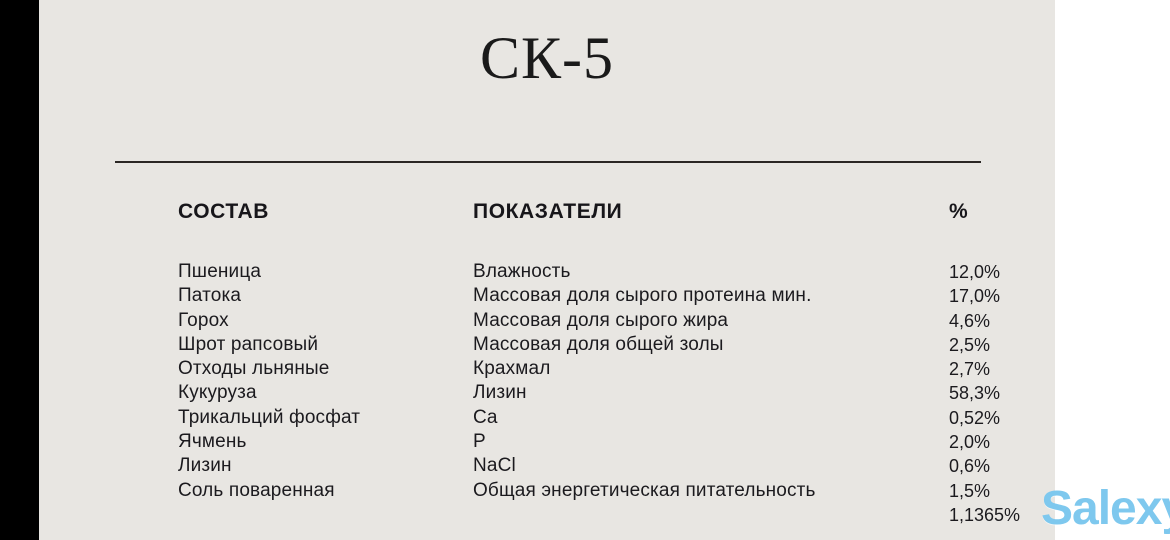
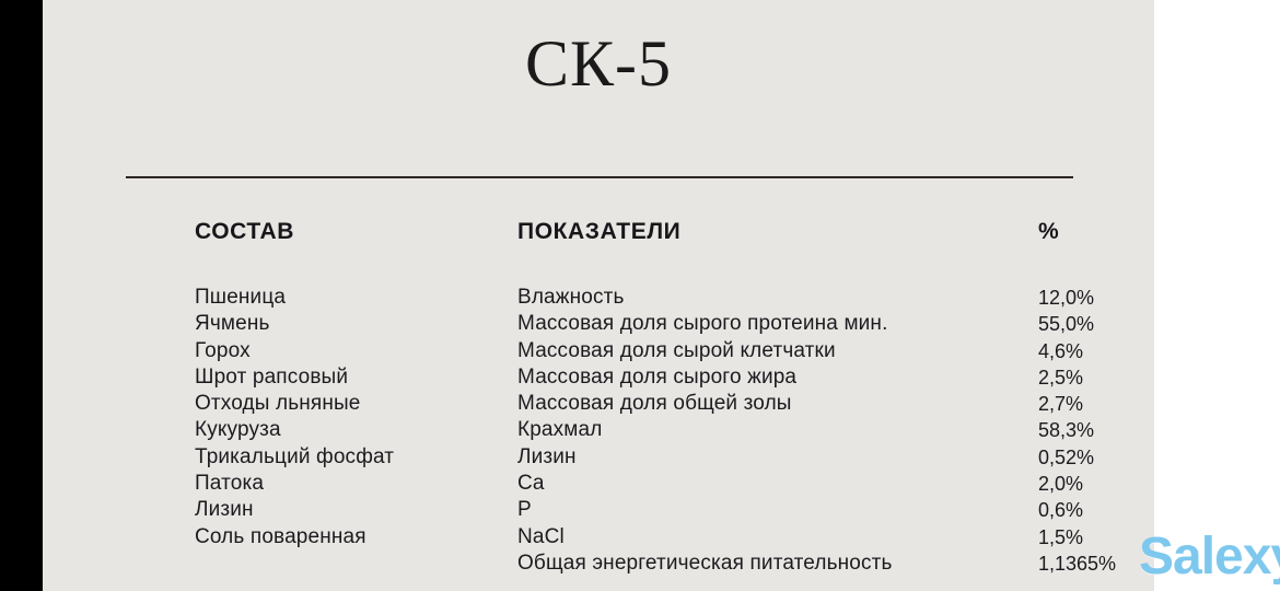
  СК-5
  СОСТАВ
  ПОКАЗАТЕЛИ
  %
  Пшеница
- Патока
+ Ячмень
  Горох
  Шрот рапсовый
  Отходы льняные
  Кукуруза
  Трикальций фосфат
- Ячмень
+ Патока
  Лизин
  Соль поваренная
  Влажность
  Массовая доля сырого протеина мин.
+ Массовая доля сырой клетчатки
  Массовая доля сырого жира
  Массовая доля общей золы
  Крахмал
  Лизин
  Ca
  P
  NaCl
  Общая энергетическая питательность
  12,0%
- 17,0%
+ 55,0%
  4,6%
  2,5%
  2,7%
  58,3%
  0,52%
  2,0%
  0,6%
  1,5%
  1,1365%
  Salex
